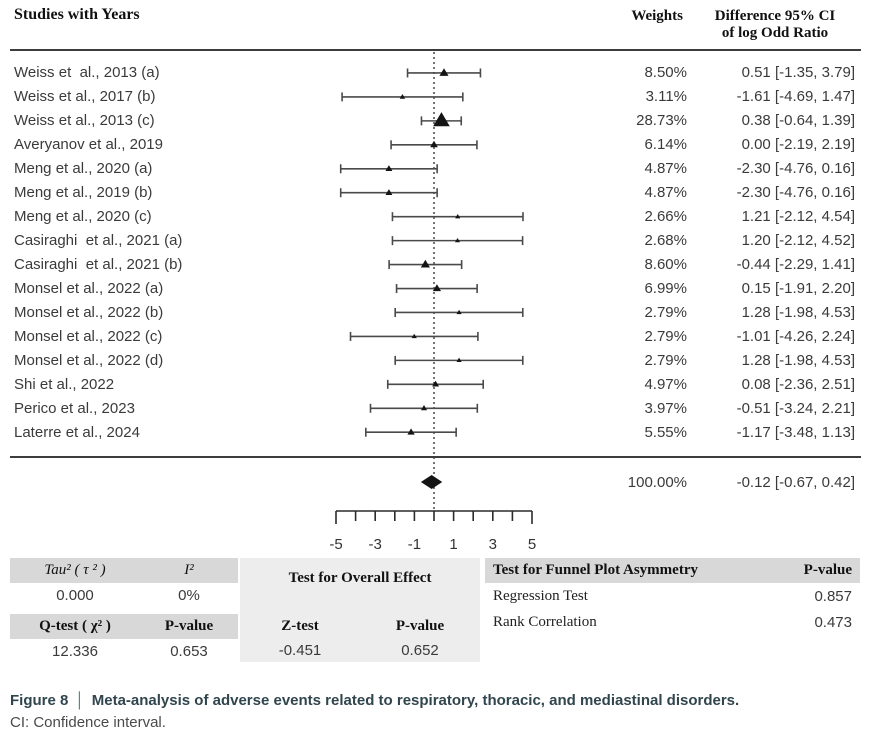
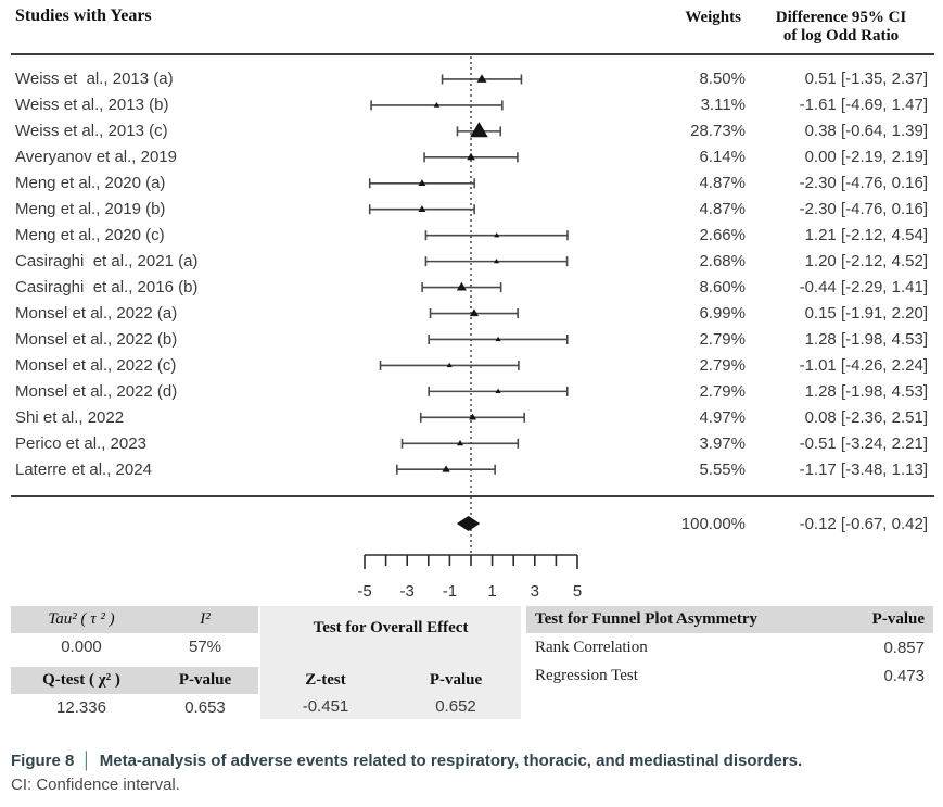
  Studies with Years
  Weights
  Difference 95% CI
  of log Odd Ratio
  Weiss et al., 2013 (a)
  8.50%
- 0.51 [-1.35, 3.79]
+ 0.51 [-1.35, 2.37]
- Weiss et al., 2017 (b)
+ Weiss et al., 2013 (b)
  3.11%
  -1.61 [-4.69, 1.47]
  Weiss et al., 2013 (c)
  28.73%
  0.38 [-0.64, 1.39]
  Averyanov et al., 2019
  6.14%
  0.00 [-2.19, 2.19]
  Meng et al., 2020 (a)
  4.87%
  -2.30 [-4.76, 0.16]
  Meng et al., 2019 (b)
  4.87%
  -2.30 [-4.76, 0.16]
  Meng et al., 2020 (c)
  2.66%
  1.21 [-2.12, 4.54]
  Casiraghi et al., 2021 (a)
  2.68%
  1.20 [-2.12, 4.52]
- Casiraghi et al., 2021 (b)
+ Casiraghi et al., 2016 (b)
  8.60%
  -0.44 [-2.29, 1.41]
  Monsel et al., 2022 (a)
  6.99%
  0.15 [-1.91, 2.20]
  Monsel et al., 2022 (b)
  2.79%
  1.28 [-1.98, 4.53]
  Monsel et al., 2022 (c)
  2.79%
  -1.01 [-4.26, 2.24]
  Monsel et al., 2022 (d)
  2.79%
  1.28 [-1.98, 4.53]
  Shi et al., 2022
  4.97%
  0.08 [-2.36, 2.51]
  Perico et al., 2023
  3.97%
  -0.51 [-3.24, 2.21]
  Laterre et al., 2024
  5.55%
  -1.17 [-3.48, 1.13]
  100.00%
  -0.12 [-0.67, 0.42]
  -5
  -3
  -1
  1
  3
  5
  Tau² ( τ ² )
  I²
  0.000
- 0%
+ 57%
  Q-test ( χ² )
  P-value
  12.336
  0.653
  Test for Overall Effect
  Z-test
  P-value
  -0.451
  0.652
  Test for Funnel Plot Asymmetry
  P-value
- Regression Test
+ Rank Correlation
  0.857
- Rank Correlation
+ Regression Test
  0.473
  Figure 8 │ Meta-analysis of adverse events related to respiratory, thoracic, and mediastinal disorders.
  CI: Confidence interval.
